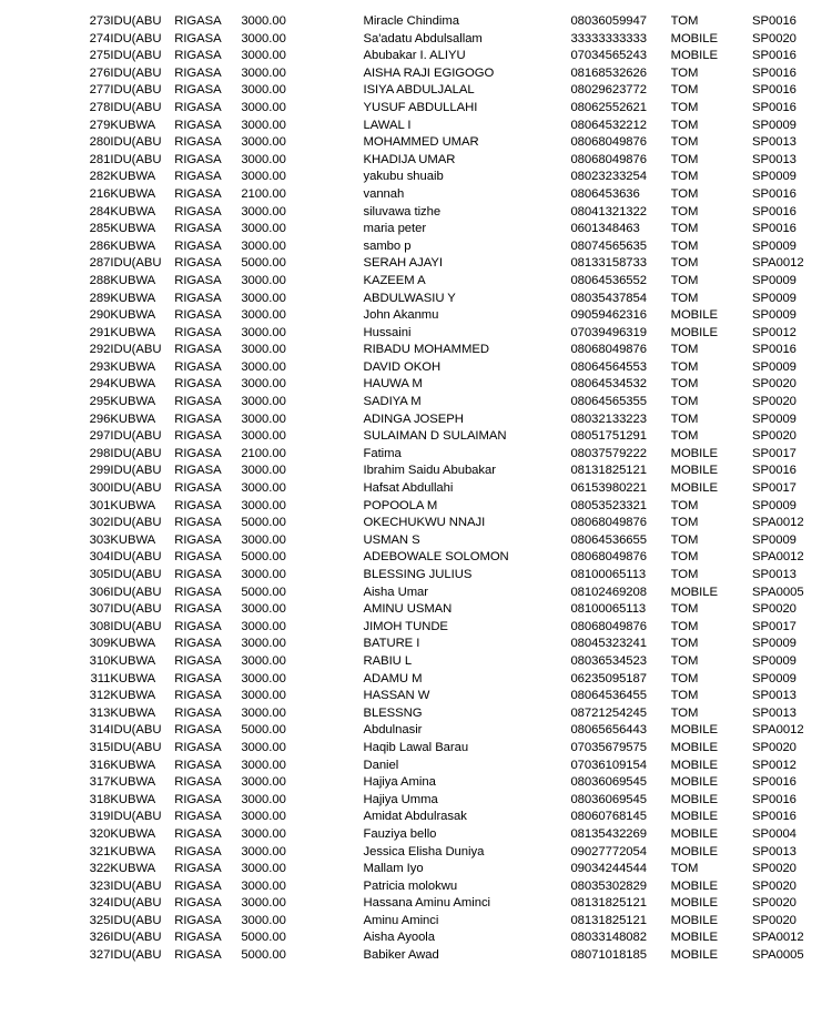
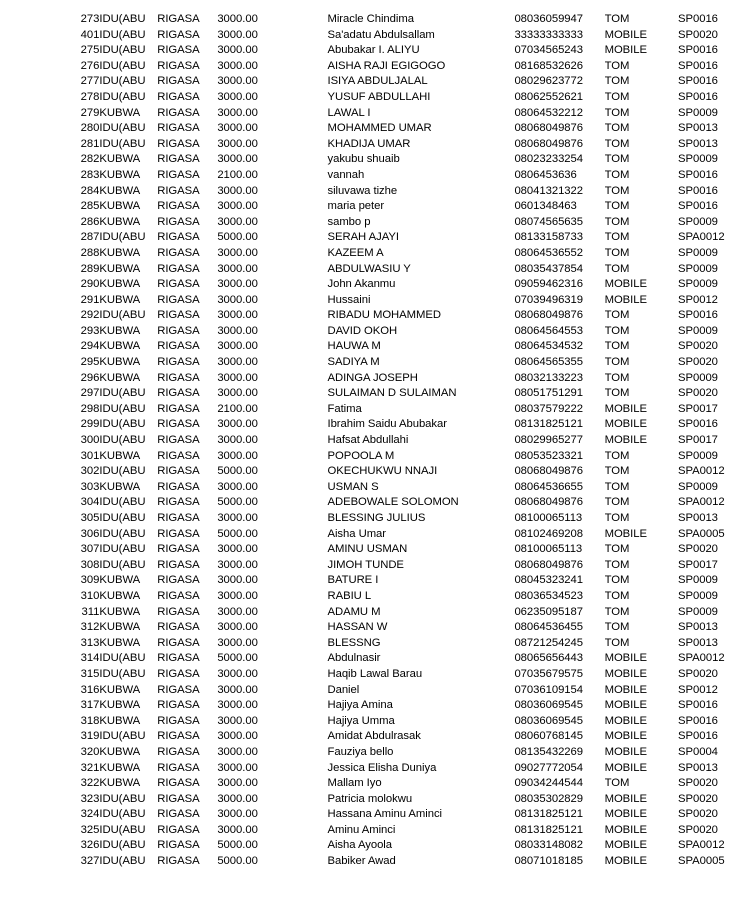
  273	IDU(ABU	RIGASA	3000.00		Miracle Chindima	08036059947	TOM	SP0016
- 274	IDU(ABU	RIGASA	3000.00		Sa'adatu Abdulsallam	33333333333	MOBILE	SP0020
+ 401	IDU(ABU	RIGASA	3000.00		Sa'adatu Abdulsallam	33333333333	MOBILE	SP0020
  275	IDU(ABU	RIGASA	3000.00		Abubakar I. ALIYU	07034565243	MOBILE	SP0016
  276	IDU(ABU	RIGASA	3000.00		AISHA RAJI EGIGOGO	08168532626	TOM	SP0016
  277	IDU(ABU	RIGASA	3000.00		ISIYA ABDULJALAL	08029623772	TOM	SP0016
  278	IDU(ABU	RIGASA	3000.00		YUSUF ABDULLAHI	08062552621	TOM	SP0016
  279	KUBWA	RIGASA	3000.00		LAWAL I	08064532212	TOM	SP0009
  280	IDU(ABU	RIGASA	3000.00		MOHAMMED UMAR	08068049876	TOM	SP0013
  281	IDU(ABU	RIGASA	3000.00		KHADIJA UMAR	08068049876	TOM	SP0013
  282	KUBWA	RIGASA	3000.00		yakubu shuaib	08023233254	TOM	SP0009
- 216	KUBWA	RIGASA	2100.00		vannah	0806453636	TOM	SP0016
+ 283	KUBWA	RIGASA	2100.00		vannah	0806453636	TOM	SP0016
  284	KUBWA	RIGASA	3000.00		siluvawa tizhe	08041321322	TOM	SP0016
  285	KUBWA	RIGASA	3000.00		maria peter	0601348463	TOM	SP0016
  286	KUBWA	RIGASA	3000.00		sambo p	08074565635	TOM	SP0009
  287	IDU(ABU	RIGASA	5000.00		SERAH AJAYI	08133158733	TOM	SPA0012
  288	KUBWA	RIGASA	3000.00		KAZEEM A	08064536552	TOM	SP0009
  289	KUBWA	RIGASA	3000.00		ABDULWASIU Y	08035437854	TOM	SP0009
  290	KUBWA	RIGASA	3000.00		John Akanmu	09059462316	MOBILE	SP0009
  291	KUBWA	RIGASA	3000.00		Hussaini	07039496319	MOBILE	SP0012
  292	IDU(ABU	RIGASA	3000.00		RIBADU MOHAMMED	08068049876	TOM	SP0016
  293	KUBWA	RIGASA	3000.00		DAVID OKOH	08064564553	TOM	SP0009
  294	KUBWA	RIGASA	3000.00		HAUWA M	08064534532	TOM	SP0020
  295	KUBWA	RIGASA	3000.00		SADIYA M	08064565355	TOM	SP0020
  296	KUBWA	RIGASA	3000.00		ADINGA JOSEPH	08032133223	TOM	SP0009
  297	IDU(ABU	RIGASA	3000.00		SULAIMAN D SULAIMAN	08051751291	TOM	SP0020
  298	IDU(ABU	RIGASA	2100.00		Fatima	08037579222	MOBILE	SP0017
  299	IDU(ABU	RIGASA	3000.00		Ibrahim Saidu Abubakar	08131825121	MOBILE	SP0016
- 300	IDU(ABU	RIGASA	3000.00		Hafsat Abdullahi	06153980221	MOBILE	SP0017
+ 300	IDU(ABU	RIGASA	3000.00		Hafsat Abdullahi	08029965277	MOBILE	SP0017
  301	KUBWA	RIGASA	3000.00		POPOOLA M	08053523321	TOM	SP0009
  302	IDU(ABU	RIGASA	5000.00		OKECHUKWU NNAJI	08068049876	TOM	SPA0012
  303	KUBWA	RIGASA	3000.00		USMAN S	08064536655	TOM	SP0009
  304	IDU(ABU	RIGASA	5000.00		ADEBOWALE SOLOMON	08068049876	TOM	SPA0012
  305	IDU(ABU	RIGASA	3000.00		BLESSING JULIUS	08100065113	TOM	SP0013
  306	IDU(ABU	RIGASA	5000.00		Aisha Umar	08102469208	MOBILE	SPA0005
  307	IDU(ABU	RIGASA	3000.00		AMINU USMAN	08100065113	TOM	SP0020
  308	IDU(ABU	RIGASA	3000.00		JIMOH TUNDE	08068049876	TOM	SP0017
  309	KUBWA	RIGASA	3000.00		BATURE I	08045323241	TOM	SP0009
  310	KUBWA	RIGASA	3000.00		RABIU L	08036534523	TOM	SP0009
  311	KUBWA	RIGASA	3000.00		ADAMU M	06235095187	TOM	SP0009
  312	KUBWA	RIGASA	3000.00		HASSAN W	08064536455	TOM	SP0013
  313	KUBWA	RIGASA	3000.00		BLESSNG	08721254245	TOM	SP0013
  314	IDU(ABU	RIGASA	5000.00		Abdulnasir	08065656443	MOBILE	SPA0012
  315	IDU(ABU	RIGASA	3000.00		Haqib Lawal Barau	07035679575	MOBILE	SP0020
  316	KUBWA	RIGASA	3000.00		Daniel	07036109154	MOBILE	SP0012
  317	KUBWA	RIGASA	3000.00		Hajiya Amina	08036069545	MOBILE	SP0016
  318	KUBWA	RIGASA	3000.00		Hajiya Umma	08036069545	MOBILE	SP0016
  319	IDU(ABU	RIGASA	3000.00		Amidat Abdulrasak	08060768145	MOBILE	SP0016
  320	KUBWA	RIGASA	3000.00		Fauziya bello	08135432269	MOBILE	SP0004
  321	KUBWA	RIGASA	3000.00		Jessica Elisha Duniya	09027772054	MOBILE	SP0013
  322	KUBWA	RIGASA	3000.00		Mallam Iyo	09034244544	TOM	SP0020
  323	IDU(ABU	RIGASA	3000.00		Patricia molokwu	08035302829	MOBILE	SP0020
  324	IDU(ABU	RIGASA	3000.00		Hassana Aminu Aminci	08131825121	MOBILE	SP0020
  325	IDU(ABU	RIGASA	3000.00		Aminu Aminci	08131825121	MOBILE	SP0020
  326	IDU(ABU	RIGASA	5000.00		Aisha Ayoola	08033148082	MOBILE	SPA0012
  327	IDU(ABU	RIGASA	5000.00		Babiker Awad	08071018185	MOBILE	SPA0005
